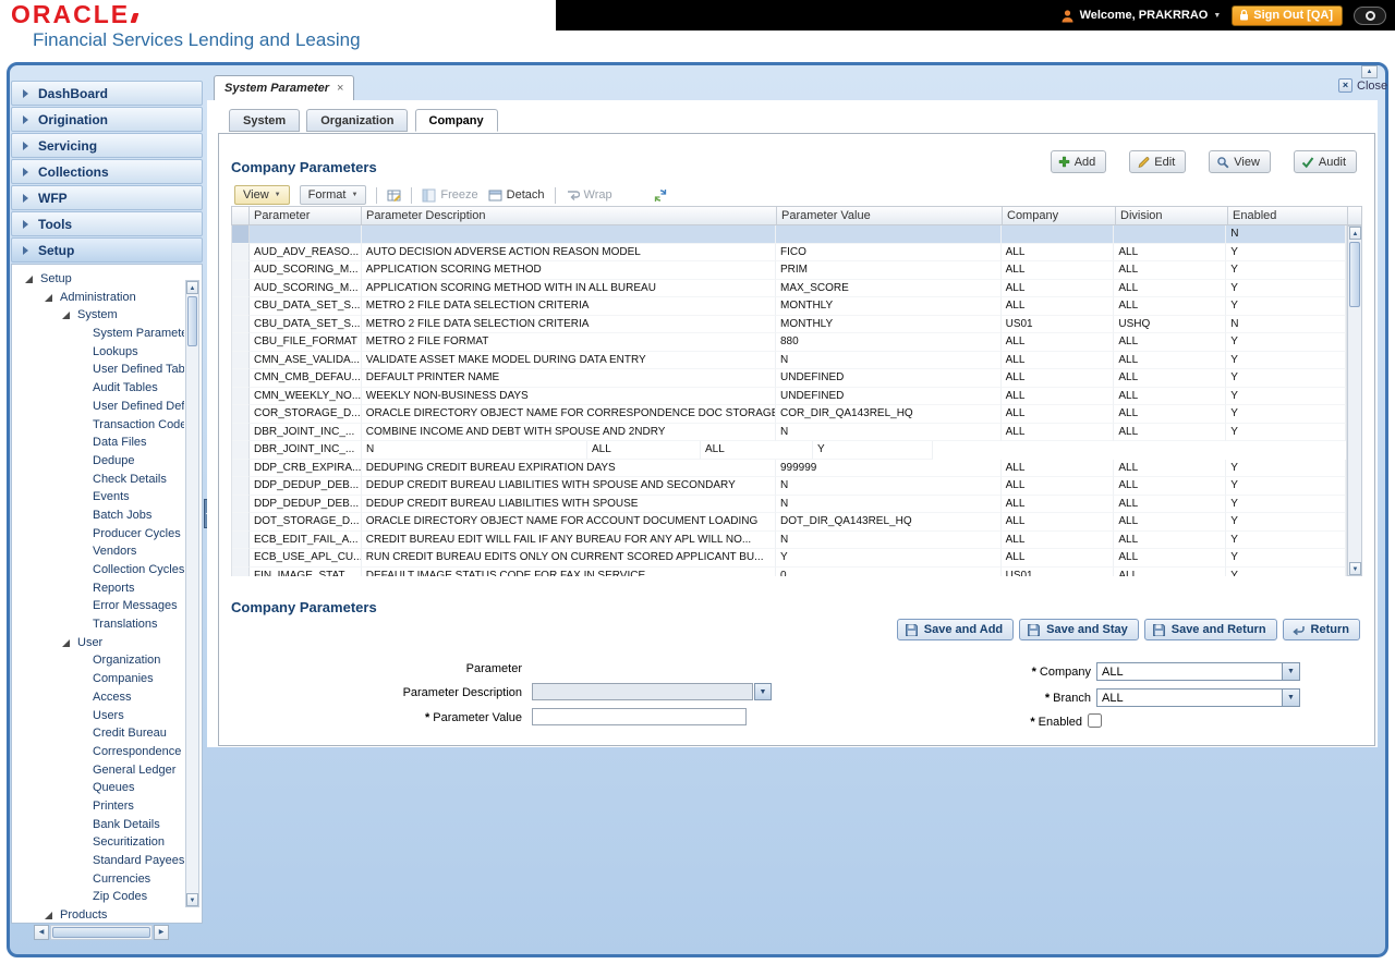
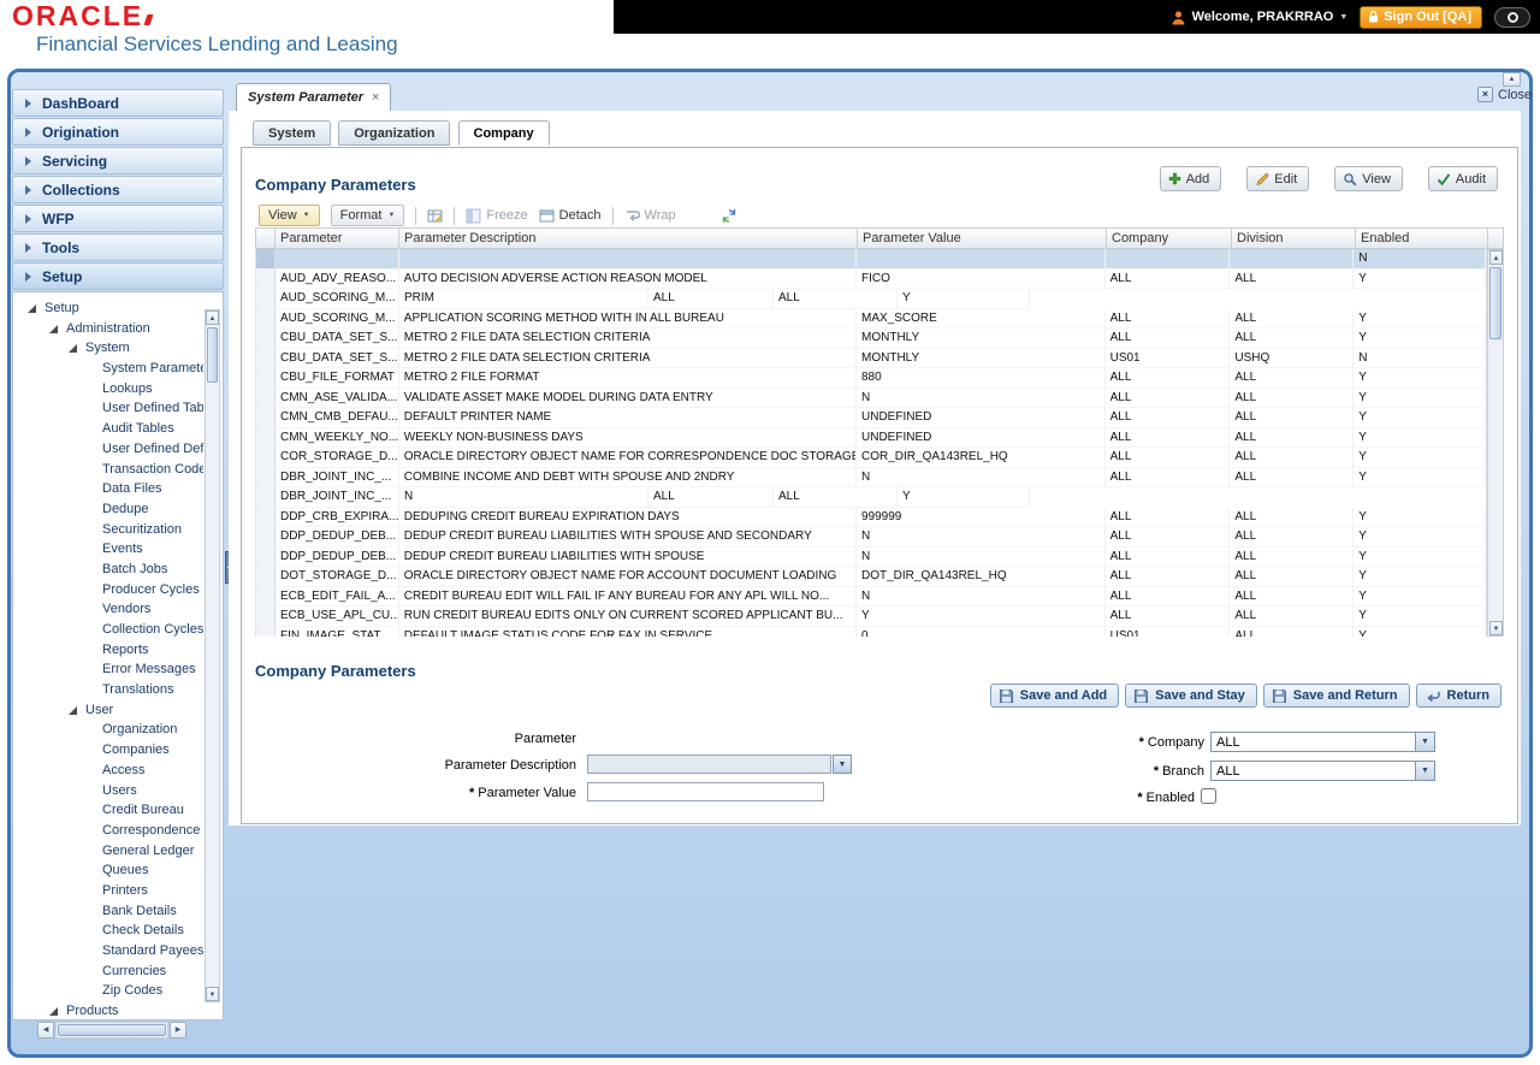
  ORACLE
  Financial Services Lending and Leasing
  Welcome, PRAKRRAO
  Sign Out [QA]
  DashBoard
  Origination
  Servicing
  Collections
  WFP
  Tools
  Setup
  Setup
  Administration
  System
  System Paramet
  Lookups
  User Defined Tab
  Audit Tables
  User Defined Def
  Transaction Code
  Data Files
  Dedupe
- Check Details
+ Securitization
  Events
  Batch Jobs
  Producer Cycles
  Vendors
  Collection Cycles
  Reports
  Error Messages
  Translations
  User
  Organization
  Companies
  Access
  Users
  Credit Bureau
  Correspondence
  General Ledger
  Queues
  Printers
  Bank Details
- Securitization
+ Check Details
  Standard Payees
  Currencies
  Zip Codes
  Products
  System Parameter
  ×
  ×
  Close
  System Organization Company
  Company Parameters
  Add
  Edit
  View
  Audit
  View
  Format
  Freeze
  Detach
  Wrap
  Parameter
  Parameter Description
  Parameter Value
  Company
  Division
  Enabled
  N
  AUD_ADV_REASO...
  AUTO DECISION ADVERSE ACTION REASON MODEL
  FICO
  ALL
  ALL
  Y
  AUD_SCORING_M...
- APPLICATION SCORING METHOD
  PRIM
  ALL
  ALL
  Y
  AUD_SCORING_M...
  APPLICATION SCORING METHOD WITH IN ALL BUREAU
  MAX_SCORE
  ALL
  ALL
  Y
  CBU_DATA_SET_S...
  METRO 2 FILE DATA SELECTION CRITERIA
  MONTHLY
  ALL
  ALL
  Y
  CBU_DATA_SET_S...
  METRO 2 FILE DATA SELECTION CRITERIA
  MONTHLY
  US01
  USHQ
  N
  CBU_FILE_FORMAT
  METRO 2 FILE FORMAT
  880
  ALL
  ALL
  Y
  CMN_ASE_VALIDA...
  VALIDATE ASSET MAKE MODEL DURING DATA ENTRY
  N
  ALL
  ALL
  Y
  CMN_CMB_DEFAU...
  DEFAULT PRINTER NAME
  UNDEFINED
  ALL
  ALL
  Y
  CMN_WEEKLY_NO...
  WEEKLY NON-BUSINESS DAYS
  UNDEFINED
  ALL
  ALL
  Y
  COR_STORAGE_D...
  ORACLE DIRECTORY OBJECT NAME FOR CORRESPONDENCE DOC STORAGE
  COR_DIR_QA143REL_HQ
  ALL
  ALL
  Y
  DBR_JOINT_INC_...
  COMBINE INCOME AND DEBT WITH SPOUSE AND 2NDRY
  N
  ALL
  ALL
  Y
  DBR_JOINT_INC_...
  N
  ALL
  ALL
  Y
  DDP_CRB_EXPIRA...
  DEDUPING CREDIT BUREAU EXPIRATION DAYS
  999999
  ALL
  ALL
  Y
  DDP_DEDUP_DEB...
  DEDUP CREDIT BUREAU LIABILITIES WITH SPOUSE AND SECONDARY
  N
  ALL
  ALL
  Y
  DDP_DEDUP_DEB...
  DEDUP CREDIT BUREAU LIABILITIES WITH SPOUSE
  N
  ALL
  ALL
  Y
  DOT_STORAGE_D...
  ORACLE DIRECTORY OBJECT NAME FOR ACCOUNT DOCUMENT LOADING
  DOT_DIR_QA143REL_HQ
  ALL
  ALL
  Y
  ECB_EDIT_FAIL_A...
  CREDIT BUREAU EDIT WILL FAIL IF ANY BUREAU FOR ANY APL WILL NO...
  N
  ALL
  ALL
  Y
  ECB_USE_APL_CU...
  RUN CREDIT BUREAU EDITS ONLY ON CURRENT SCORED APPLICANT BU...
  Y
  ALL
  ALL
  Y
  FIN_IMAGE_STAT...
  DEFAULT IMAGE STATUS CODE FOR FAX IN SERVICE
  0
  US01
  ALL
  Y
  Company Parameters
  Save and Add
  Save and Stay
  Save and Return
  Return
  Parameter
  Parameter Description
  * Parameter Value
  * Company
  ALL
  * Branch
  ALL
  * Enabled
